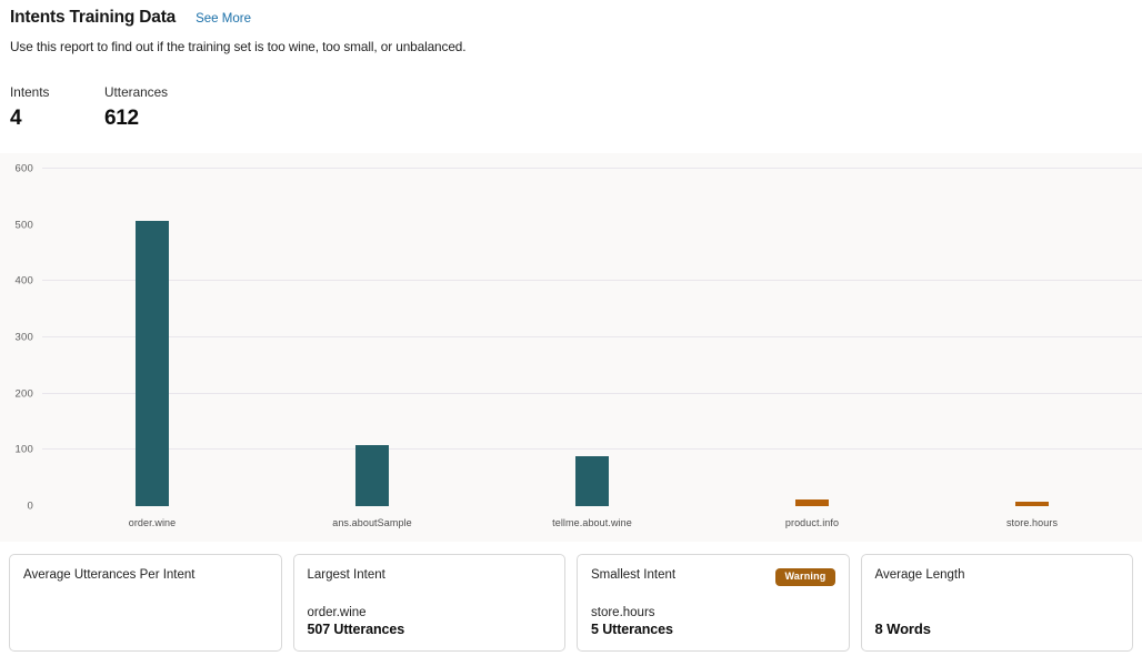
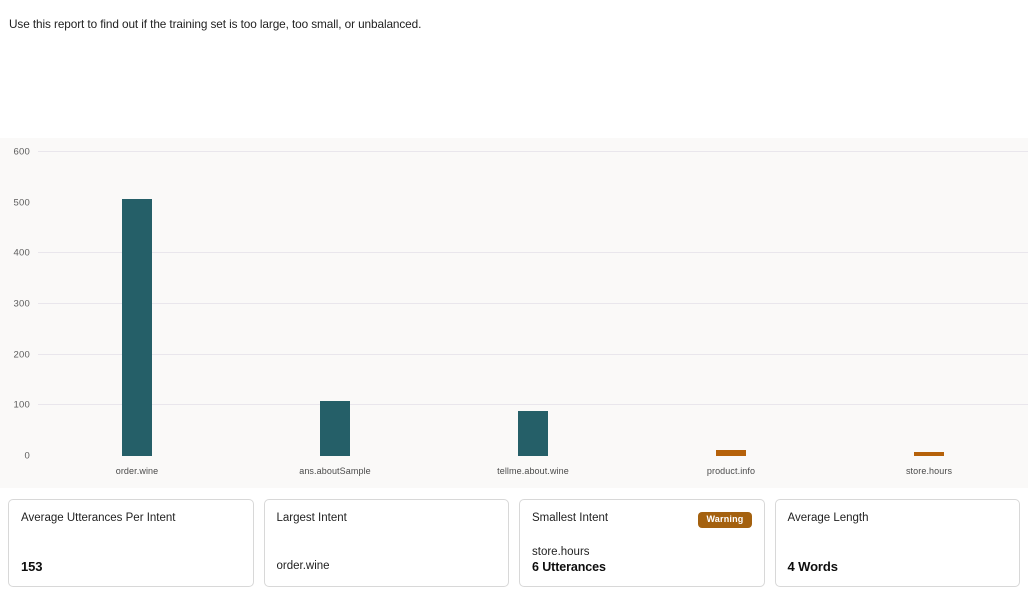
- Intents Training Data
- See More
- Use this report to find out if the training set is too wine, too small, or unbalanced.
+ Use this report to find out if the training set is too large, too small, or unbalanced.
- Intents
- 4
- Utterances
- 612
  0
  100
  200
  300
  400
  500
  600
  order.wine
  ans.aboutSample
  tellme.about.wine
  product.info
  store.hours
  Average Utterances Per Intent
+ 153
  Largest Intent
  order.wine
- 507 Utterances
  Smallest Intent
  Warning
  store.hours
- 5 Utterances
+ 6 Utterances
  Average Length
- 8 Words
+ 4 Words
